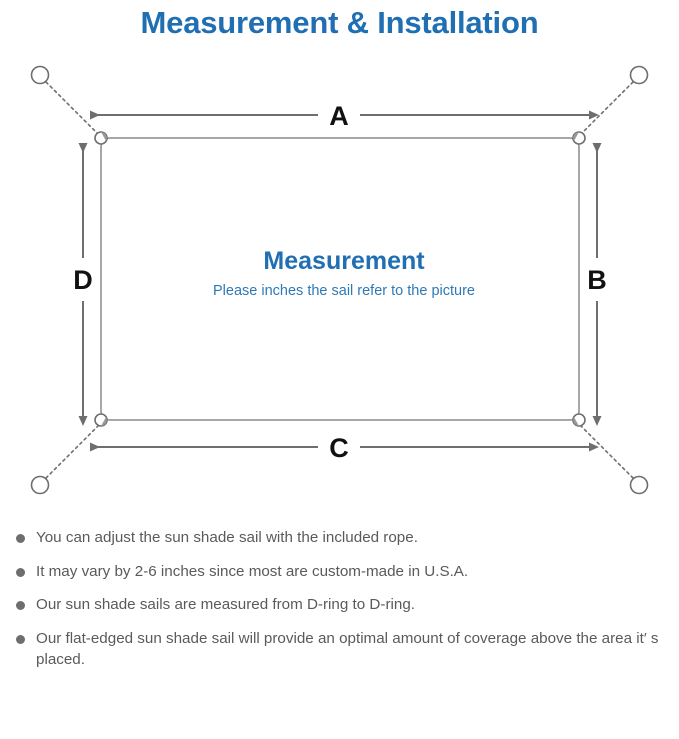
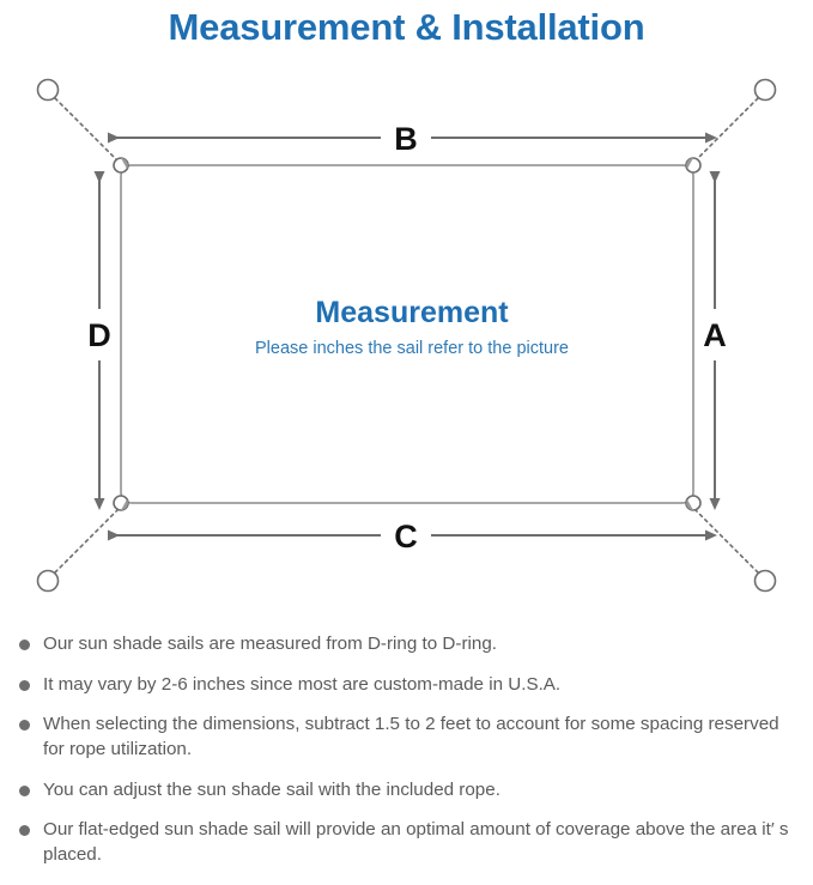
  Measurement & Installation
- A
+ B
  C
  D
- B
+ A
  Measurement
  Please inches the sail refer to the picture
- You can adjust the sun shade sail with the included rope.
+ Our sun shade sails are measured from D-ring to D-ring.
  It may vary by 2-6 inches since most are custom-made in U.S.A.
+ When selecting the dimensions, subtract 1.5 to 2 feet to account for some spacing reserved for rope utilization.
- Our sun shade sails are measured from D-ring to D-ring.
+ You can adjust the sun shade sail with the included rope.
  Our flat-edged sun shade sail will provide an optimal amount of coverage above the area it′ s placed.
